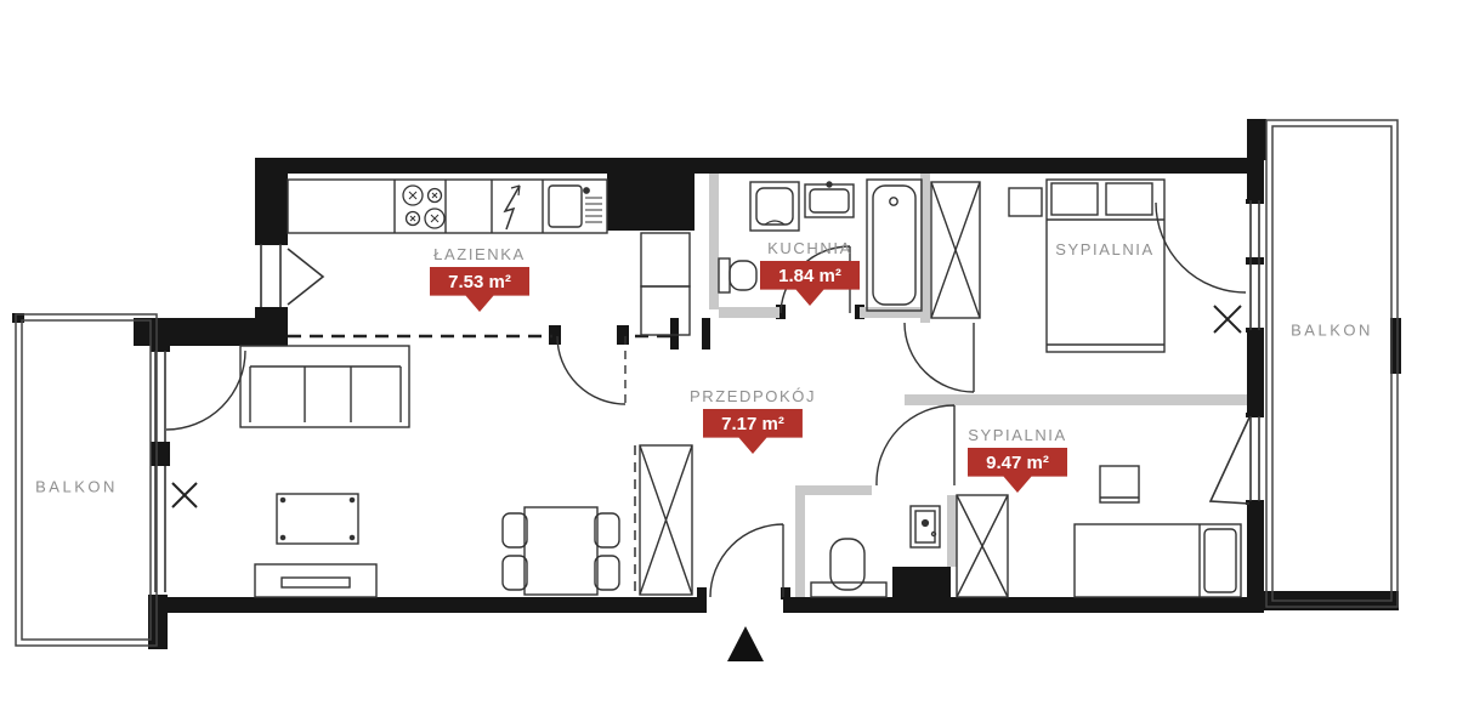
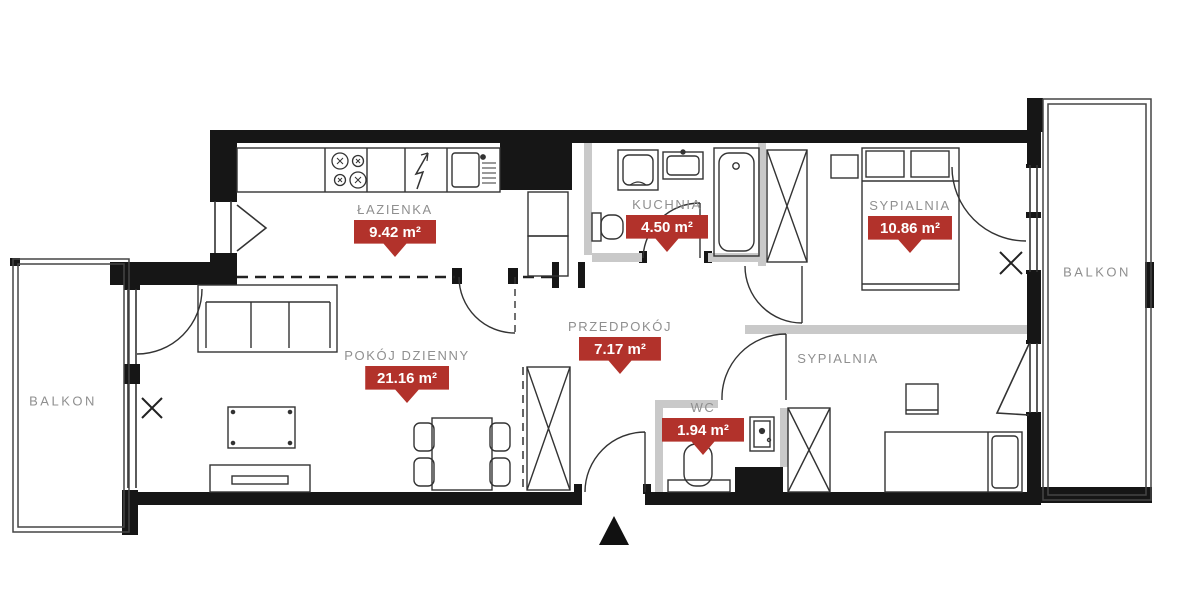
  ŁAZIENKA
- 7.53 m²
+ 9.42 m²
  KUCHNIA
- 1.84 m²
+ 4.50 m²
  SYPIALNIA
+ 10.86 m²
+ POKÓJ DZIENNY
+ 21.16 m²
  PRZEDPOKÓJ
  7.17 m²
+ WC
+ 1.94 m²
  SYPIALNIA
- 9.47 m²
  BALKON
  BALKON
